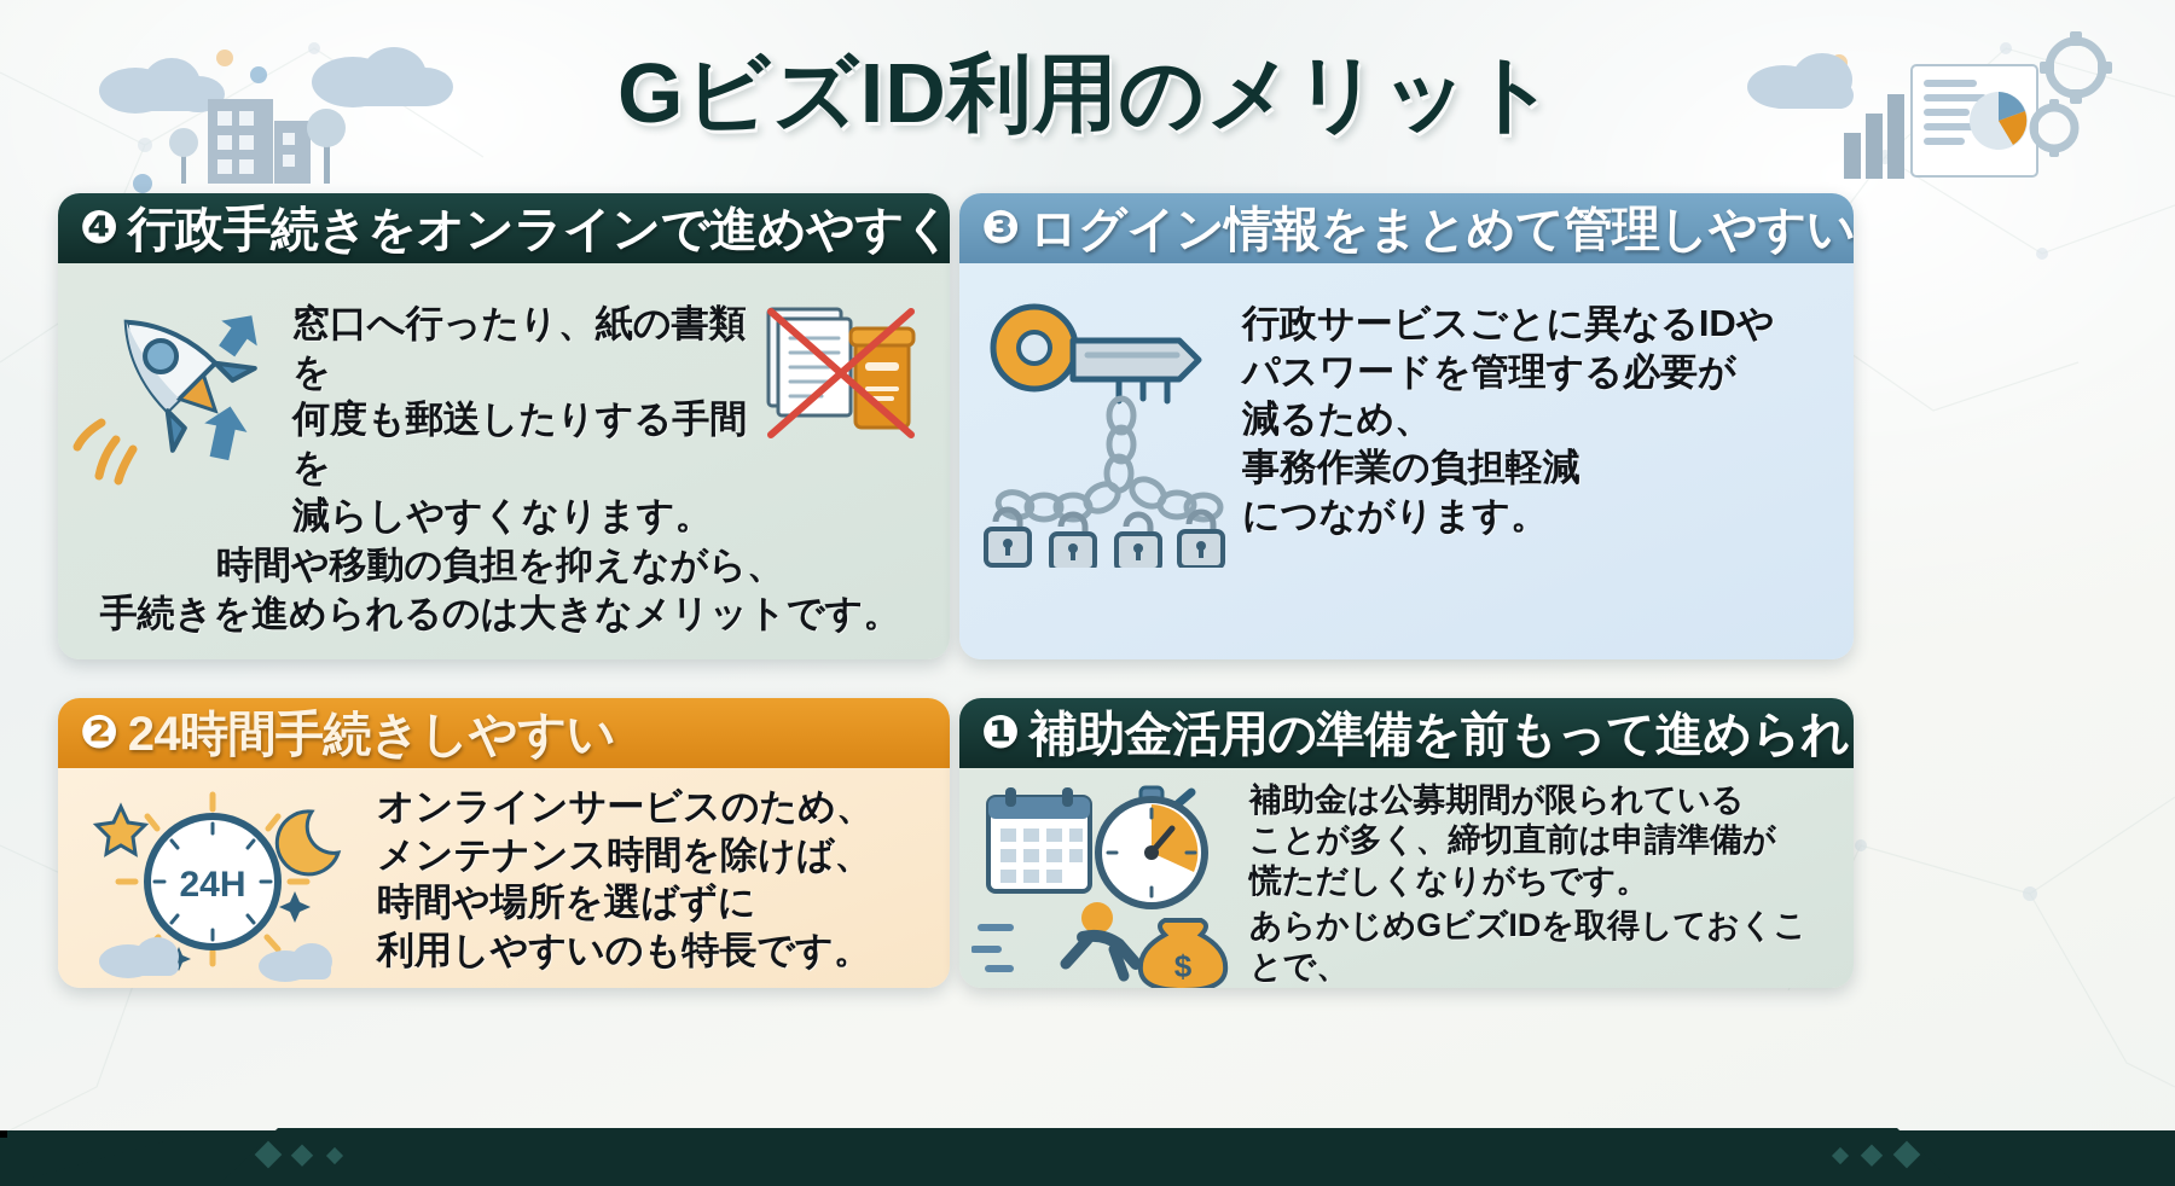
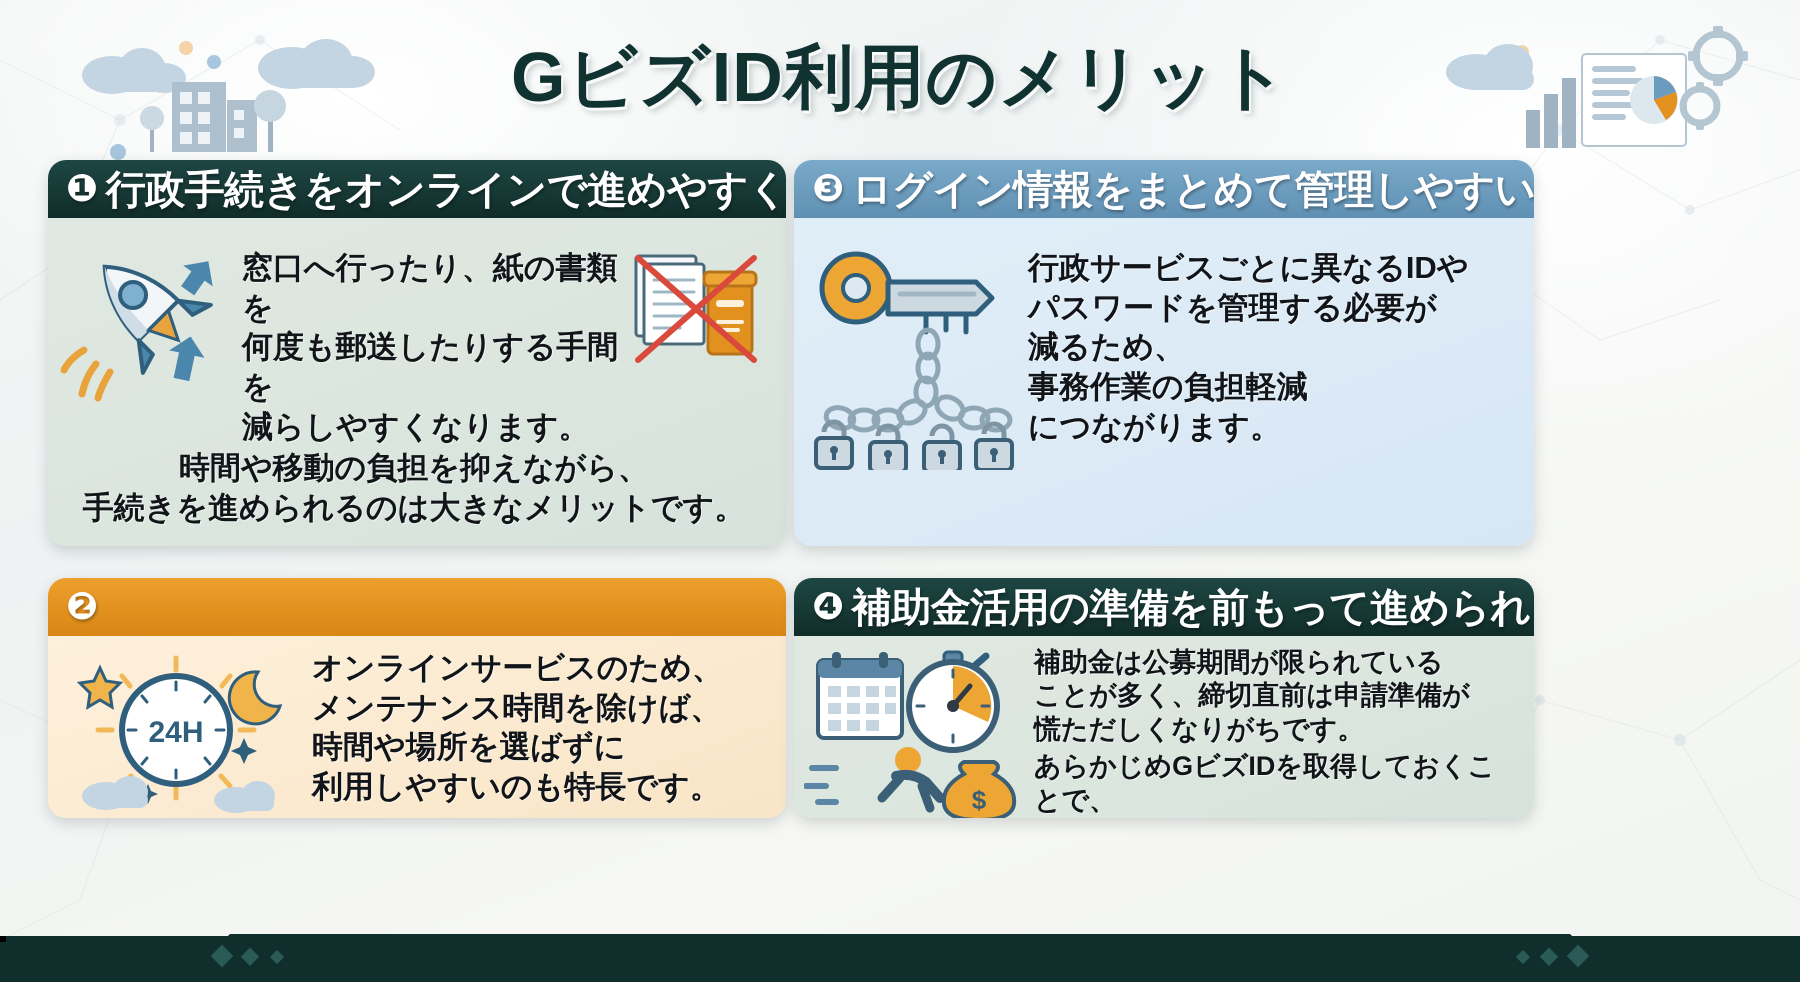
- ❹
+ ❶
  行政手続きをオンラインで進めやすく
  窓口へ行ったり、紙の書類を
  何度も郵送したりする手間を
  減らしやすくなります。
  時間や移動の負担を抑えながら、
  手続きを進められるのは大きなメリットです。
  ❸
  ログイン情報をまとめて管理しやすい
  行政サービスごとに異なるIDや
  パスワードを管理する必要が
  減るため、
  事務作業の負担軽減
  につながります。
  ❷
- 24時間手続きしやすい
  24H
  オンラインサービスのため、
  メンテナンス時間を除けば、
  時間や場所を選ばずに
  利用しやすいのも特長です。
- ❶
+ ❹
  補助金活用の準備を前もって進められ
  $
  補助金は公募期間が限られている
  ことが多く、締切直前は申請準備が
  慌ただしくなりがちです。
  あらかじめGビズIDを取得しておくことで、
  GビズID利用のメリット
